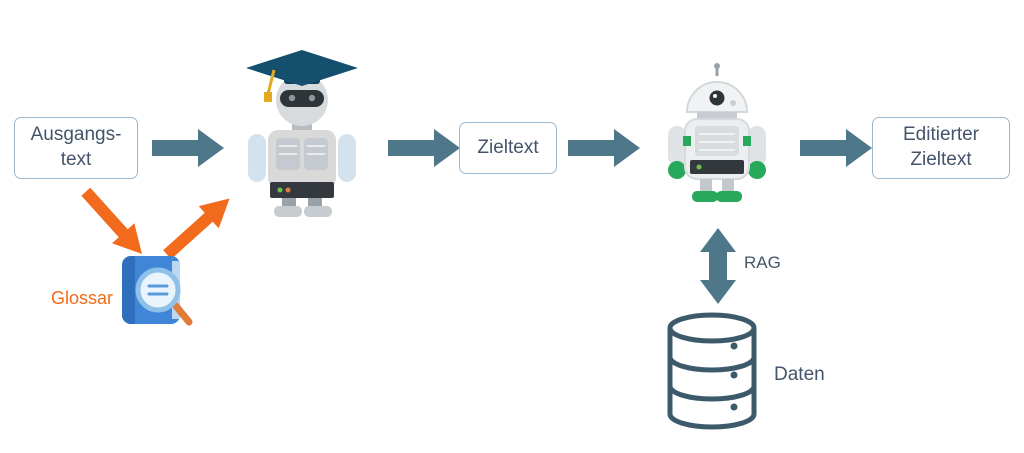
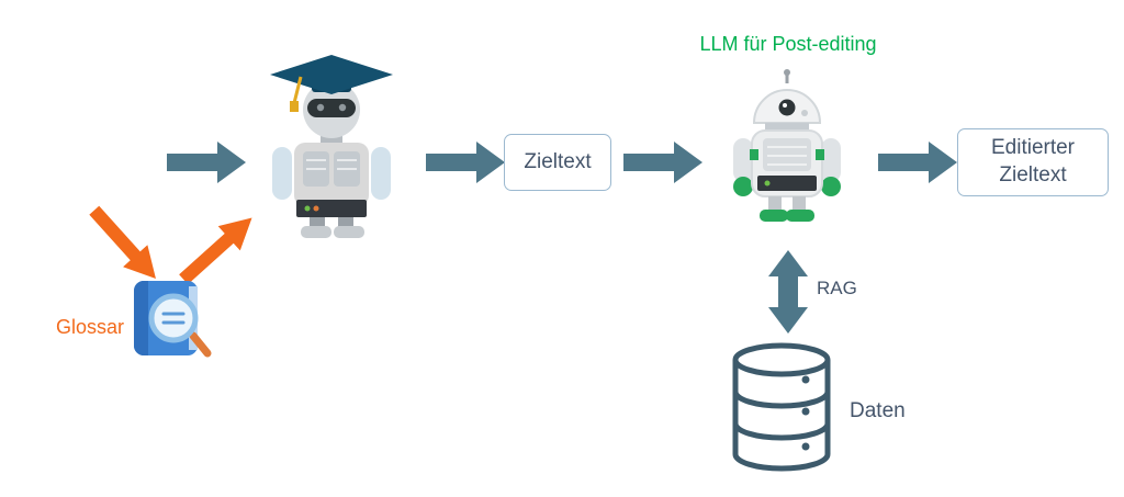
- Ausgangs-
- text
  Zieltext
+ LLM für Post-editing
  Editierter
  Zieltext
  Glossar
  RAG
  Daten
